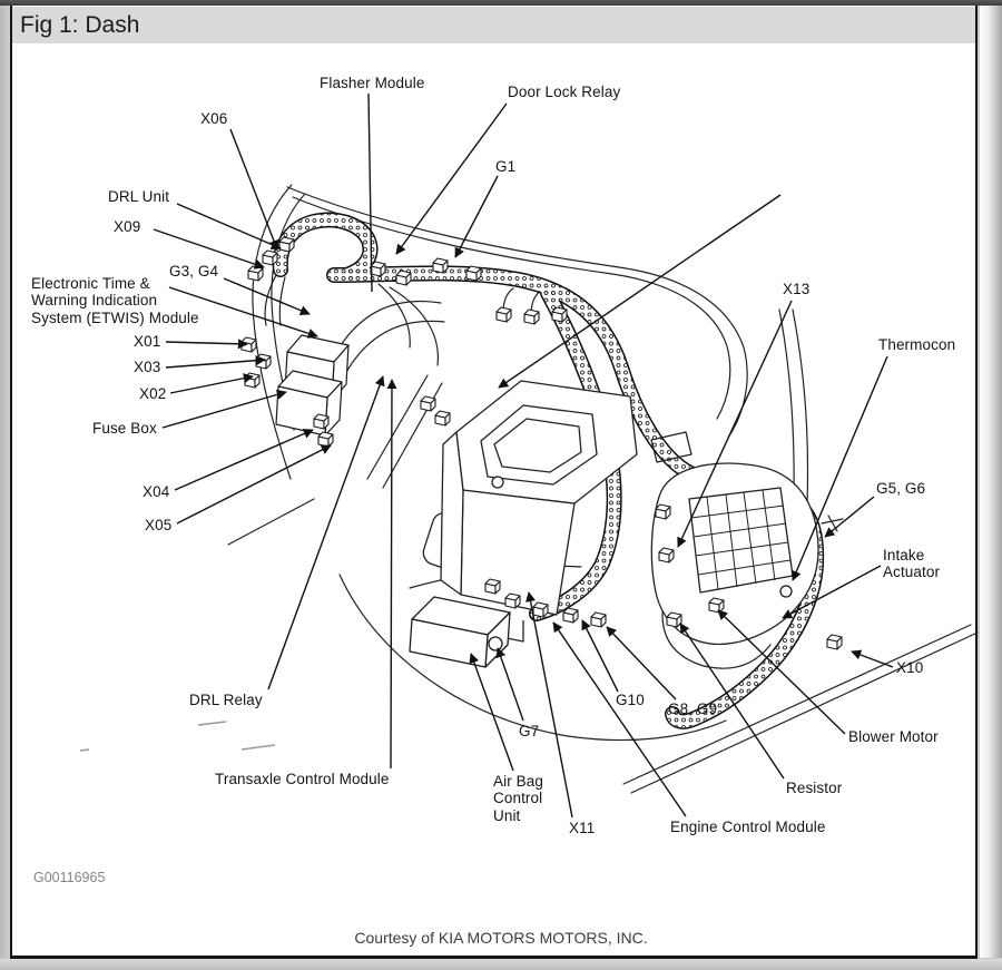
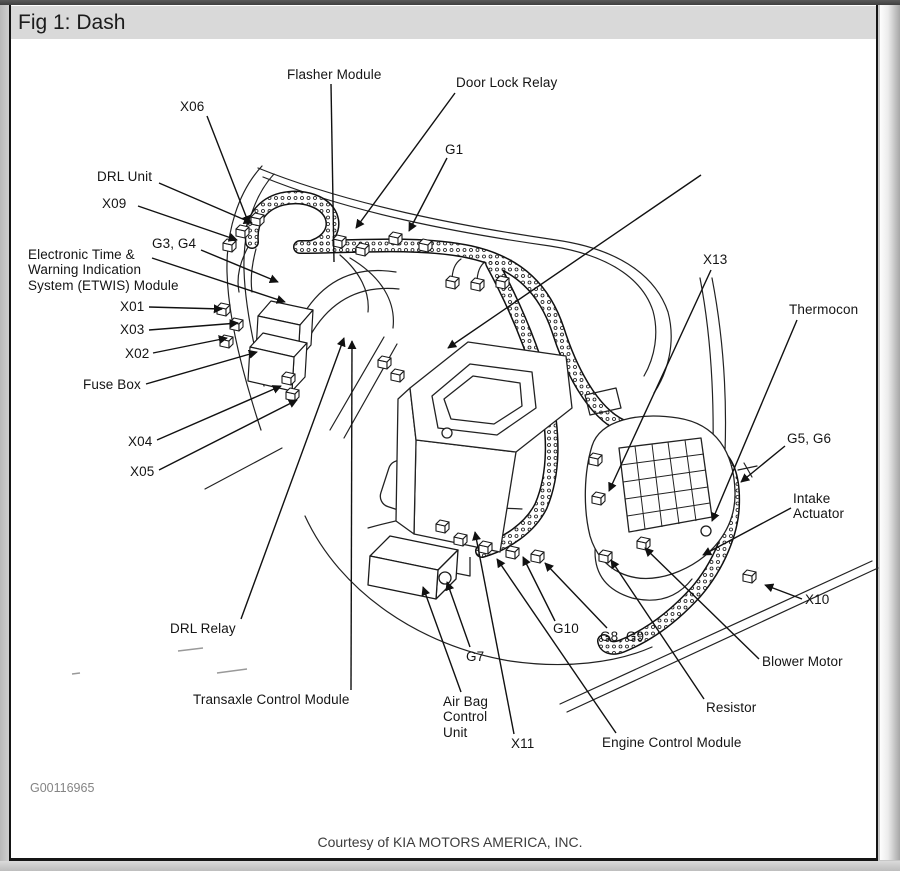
  Fig 1: Dash
  Flasher Module
  Door Lock Relay
  X06
  G1
  DRL Unit
  X09
  G3, G4
  Electronic Time &
  Warning Indication
  System (ETWIS) Module
  X01
  X03
  X02
  Fuse Box
  X04
  X05
  X13
  Thermocon
  G5, G6
  Intake
  Actuator
  X10
  DRL Relay
  G10
  G8, G9
  Blower Motor
  Resistor
  Transaxle Control Module
  G7
  Air Bag
  Control
  Unit
  X11
  Engine Control Module
  G00116965
- Courtesy of KIA MOTORS MOTORS, INC.
+ Courtesy of KIA MOTORS AMERICA, INC.
